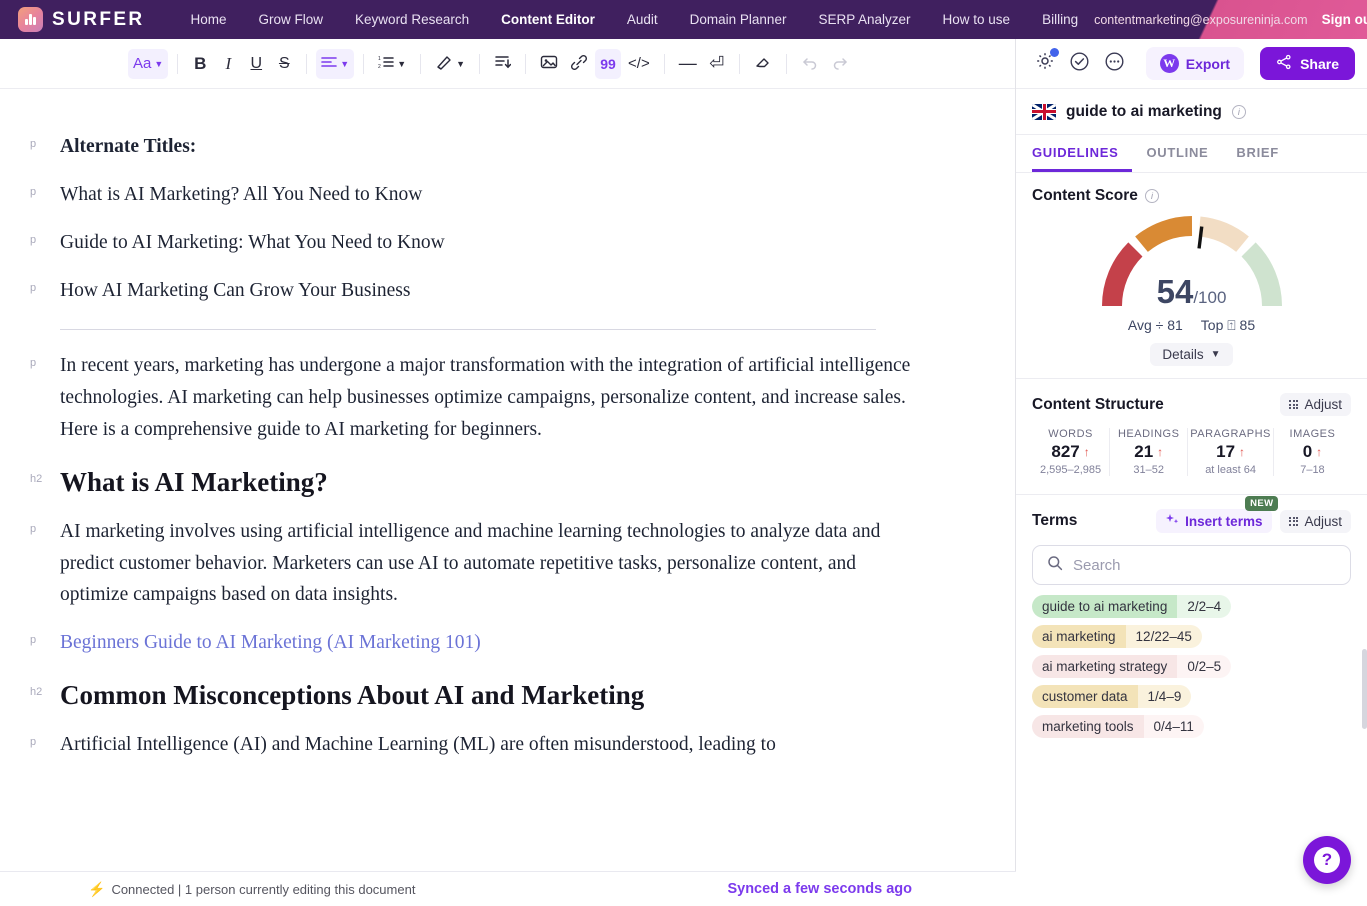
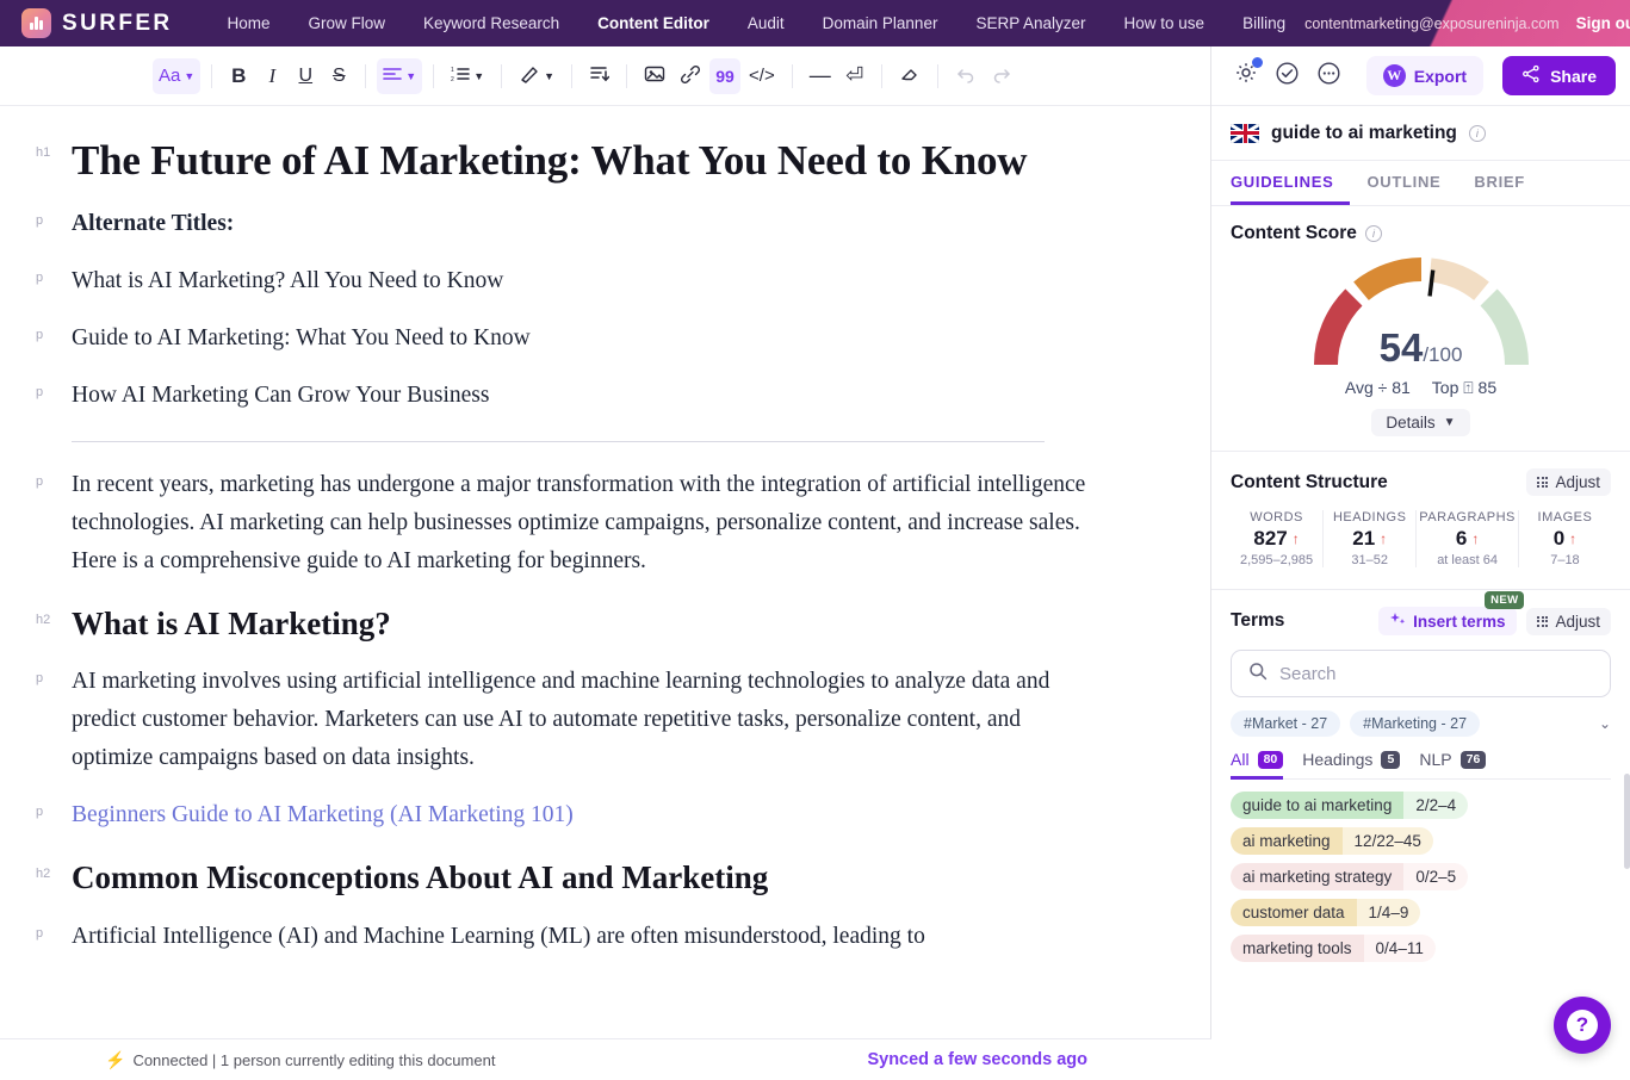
  SURFER
  Home
  Grow Flow
  Keyword Research
  Content Editor
  Audit
  Domain Planner
  SERP Analyzer
  How to use
  Billing
  contentmarketing@exposureninja.com
  Sign o
  Aa
  ▼
  B
  I
  U
  S
  ▼
  ▼
  ▼
  99
  </>
  —
  ⏎
+ h1
+ The Future of AI Marketing: What You Need to Know
  p
  Alternate Titles:
  p
  What is AI Marketing? All You Need to Know
  p
  Guide to AI Marketing: What You Need to Know
  p
  How AI Marketing Can Grow Your Business
  p
  In recent years, marketing has undergone a major transformation with the integration of artificial intelligence technologies. AI marketing can help businesses optimize campaigns, personalize content, and increase sales. Here is a comprehensive guide to AI marketing for beginners.
  h2
  What is AI Marketing?
  p
  AI marketing involves using artificial intelligence and machine learning technologies to analyze data and predict customer behavior. Marketers can use AI to automate repetitive tasks, personalize content, and optimize campaigns based on data insights.
  p
  Beginners Guide to AI Marketing (AI Marketing 101)
  h2
  Common Misconceptions About AI and Marketing
  p
  Artificial Intelligence (AI) and Machine Learning (ML) are often misunderstood, leading to
  ⚡
  Connected | 1 person currently editing this document
  Synced a few seconds ago
  W
  Export
  Share
  guide to ai marketing
  i
  GUIDELINES
  OUTLINE
  BRIEF
  Content Score
  i
  54
  /100
  Avg ÷ 81
  Top ⍐ 85
  Details
  ▼
  Content Structure
  Adjust
  WORDS
  827
  ↑
  2,595–2,985
  HEADINGS
  21
  ↑
  31–52
  PARAGRAPHS
- 17
+ 6
  ↑
  at least 64
  IMAGES
  0
  ↑
  7–18
  Terms
  NEW
  Insert terms
  Adjust
  Search
+ #Market - 27
+ #Marketing - 27
+ ⌄
+ All
+ 80
+ Headings
+ 5
+ NLP
+ 76
  guide to ai marketing
  2/2–4
  ai marketing
  12/22–45
  ai marketing strategy
  0/2–5
  customer data
  1/4–9
  marketing tools
  0/4–11
  ?
